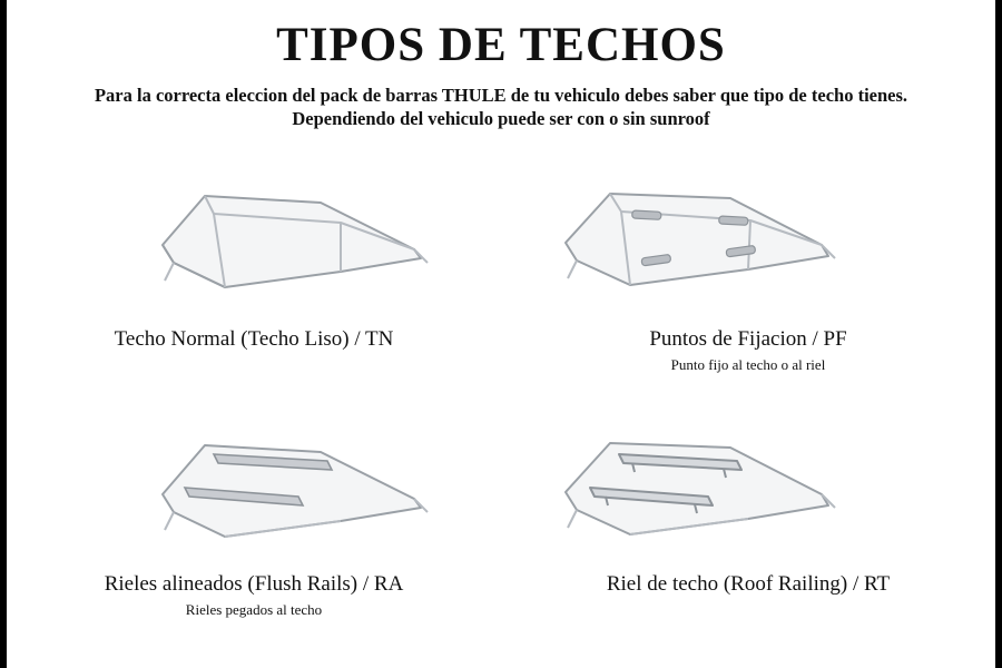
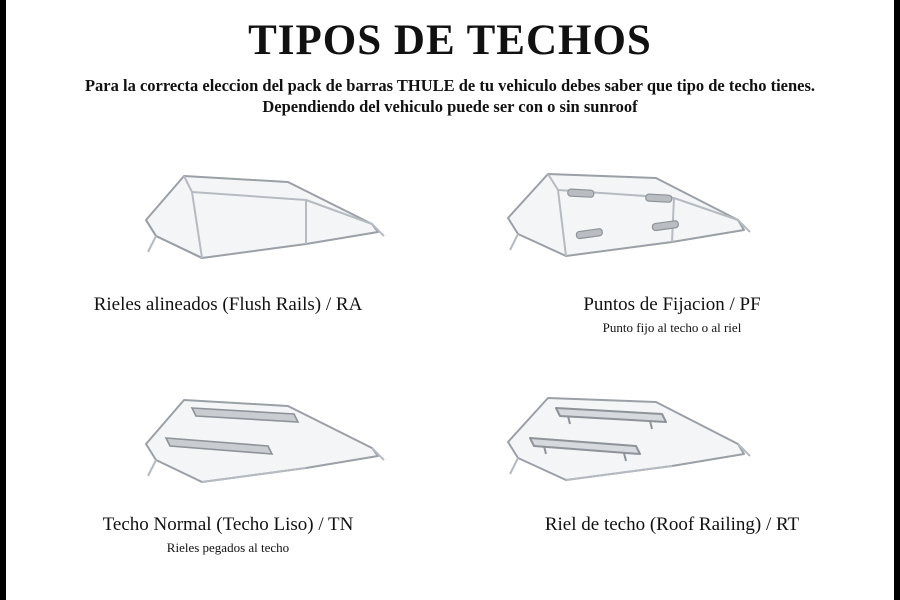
  TIPOS DE TECHOS
  Para la correcta eleccion del pack de barras THULE de tu vehiculo debes saber que tipo de techo tienes.
  Dependiendo del vehiculo puede ser con o sin sunroof
- Techo Normal (Techo Liso) / TN
+ Rieles alineados (Flush Rails) / RA
  Puntos de Fijacion / PF
  Punto fijo al techo o al riel
- Rieles alineados (Flush Rails) / RA
+ Techo Normal (Techo Liso) / TN
  Rieles pegados al techo
  Riel de techo (Roof Railing) / RT
